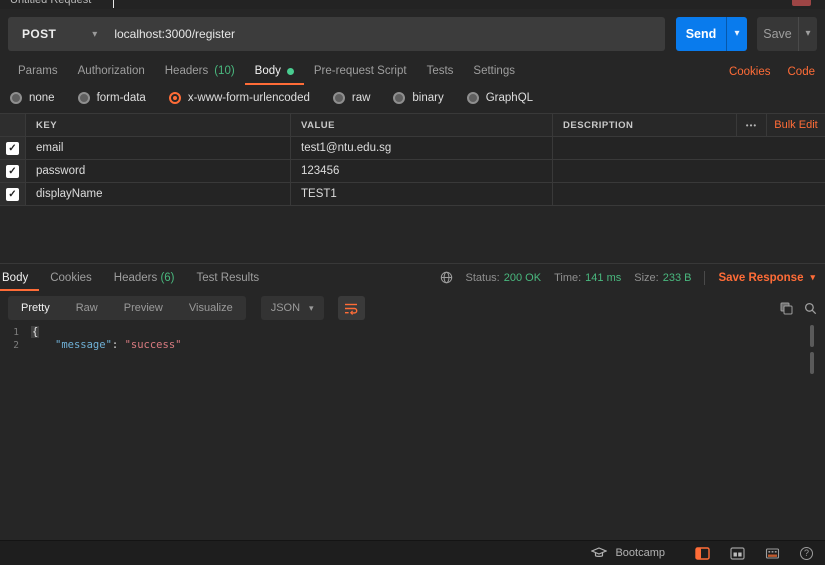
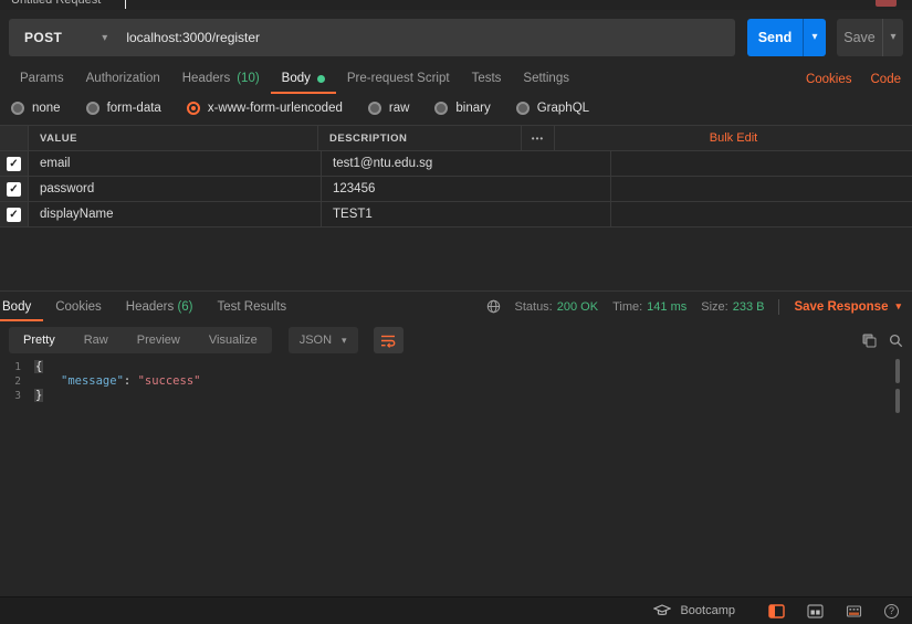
  Untitled Request
  POST
  ▾
  localhost:3000/register
  Send
  ▾
  Save
  ▾
  Params
  Authorization
  Headers
  (10)
  Body
  Pre-request Script
  Tests
  Settings
  Cookies
  Code
  none
  form-data
  x-www-form-urlencoded
  raw
  binary
  GraphQL
- KEY
  VALUE
  DESCRIPTION
  •••
  Bulk Edit
  ✓
  email
  test1@ntu.edu.sg
  ✓
  password
  123456
  ✓
  displayName
  TEST1
  Body
  Cookies
  Headers (6)
  Test Results
  Status:
  200 OK
  Time:
  141 ms
  Size:
  233 B
  Save Response
  ▾
  Pretty
  Raw
  Preview
  Visualize
  JSON
  ▾
  1
  {
  2
  "message": "success"
+ 3
+ }
  Bootcamp
  ?
